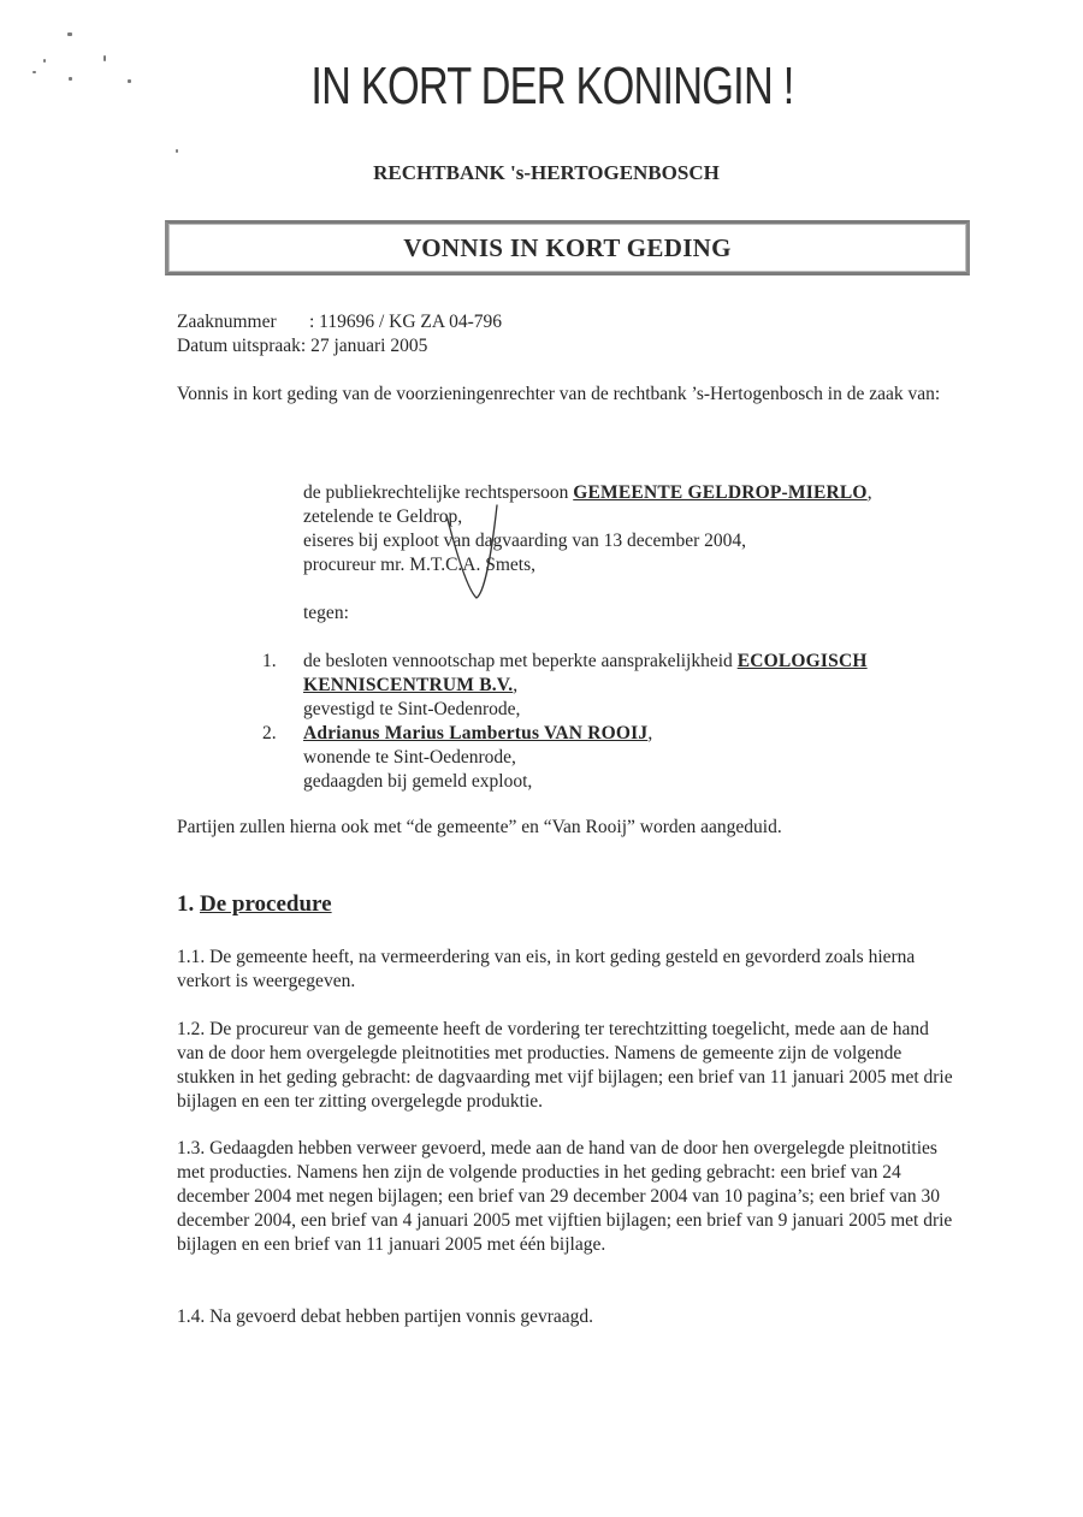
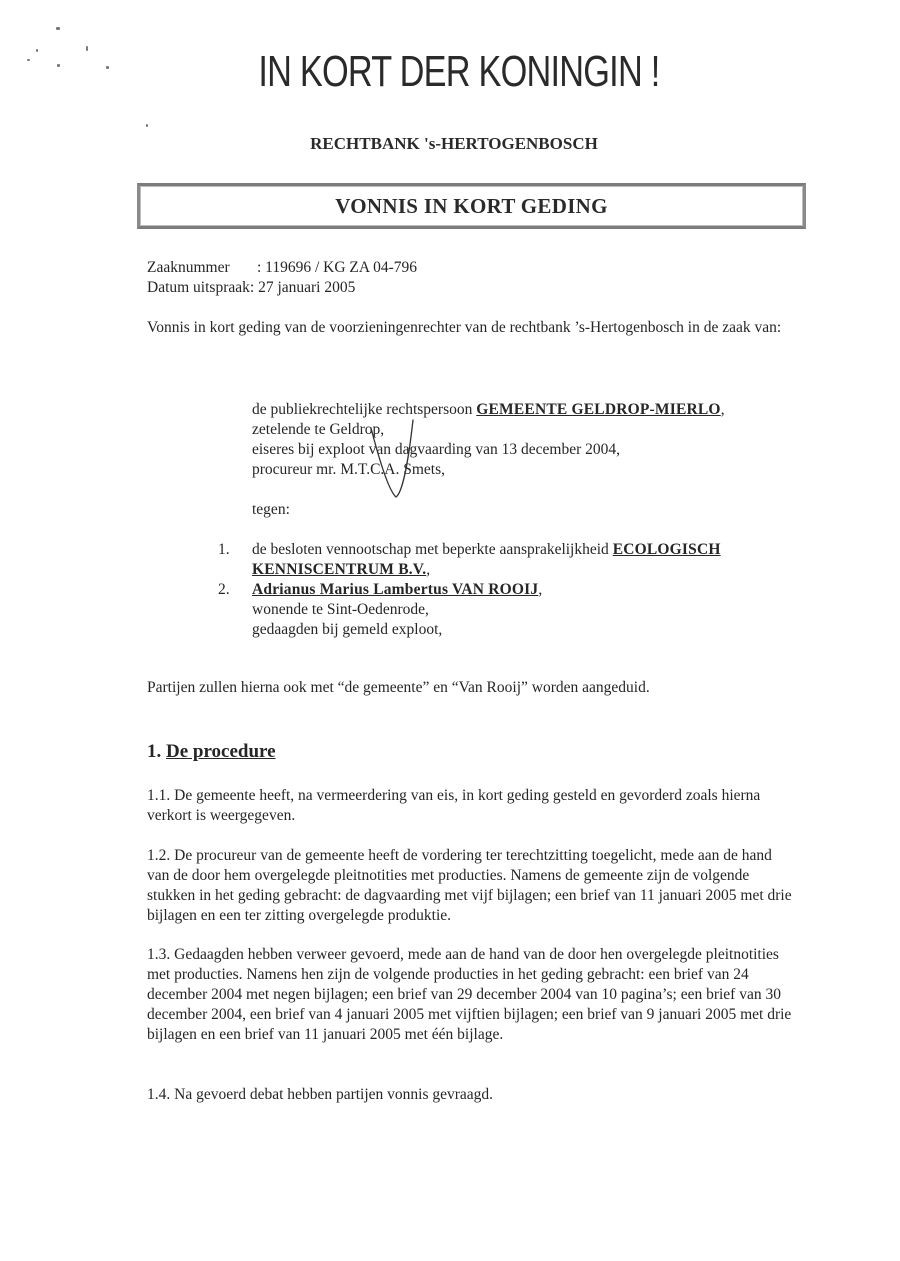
  IN KORT DER KONINGIN !
  RECHTBANK 's-HERTOGENBOSCH
  VONNIS IN KORT GEDING
  Zaaknummer : 119696 / KG ZA 04-796
  Datum uitspraak: 27 januari 2005
  Vonnis in kort geding van de voorzieningenrechter van de rechtbank ’s-Hertogenbosch in de zaak van:
  de publiekrechtelijke rechtspersoon GEMEENTE GELDROP-MIERLO,
  zetelende te Geldrop,
  eiseres bij exploot van dagvaarding van 13 december 2004,
  procureur mr. M.T.CA. Smets,
  tegen:
  1.
  de besloten vennootschap met beperkte aansprakelijkheid ECOLOGISCH KENNISCENTRUM B.V.,
- gevestigd te Sint-Oedenrode,
  2.
  Adrianus Marius Lambertus VAN ROOIJ,
  wonende te Sint-Oedenrode,
  gedaagden bij gemeld exploot,
  Partijen zullen hierna ook met “de gemeente” en “Van Rooij” worden aangeduid.
  1. De procedure
  1.1. De gemeente heeft, na vermeerdering van eis, in kort geding gesteld en gevorderd zoals hierna verkort is weergegeven.
  1.2. De procureur van de gemeente heeft de vordering ter terechtzitting toegelicht, mede aan de hand van de door hem overgelegde pleitnotities met producties. Namens de gemeente zijn de volgende stukken in het geding gebracht: de dagvaarding met vijf bijlagen; een brief van 11 januari 2005 met drie bijlagen en een ter zitting overgelegde produktie.
  1.3. Gedaagden hebben verweer gevoerd, mede aan de hand van de door hen overgelegde pleitnotities met producties. Namens hen zijn de volgende producties in het geding gebracht: een brief van 24 december 2004 met negen bijlagen; een brief van 29 december 2004 van 10 pagina’s; een brief van 30 december 2004, een brief van 4 januari 2005 met vijftien bijlagen; een brief van 9 januari 2005 met drie bijlagen en een brief van 11 januari 2005 met één bijlage.
  1.4. Na gevoerd debat hebben partijen vonnis gevraagd.
